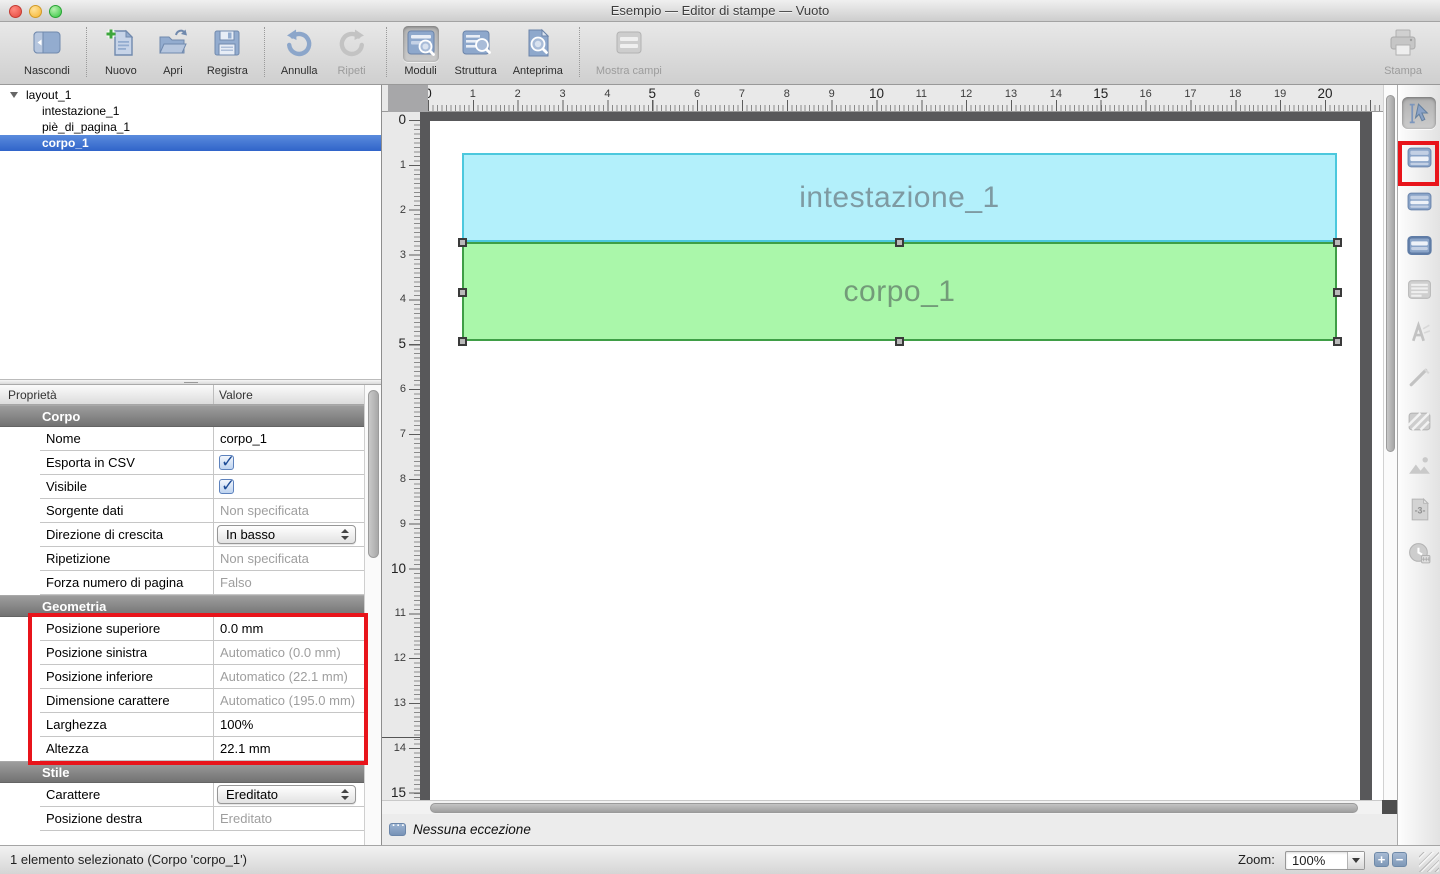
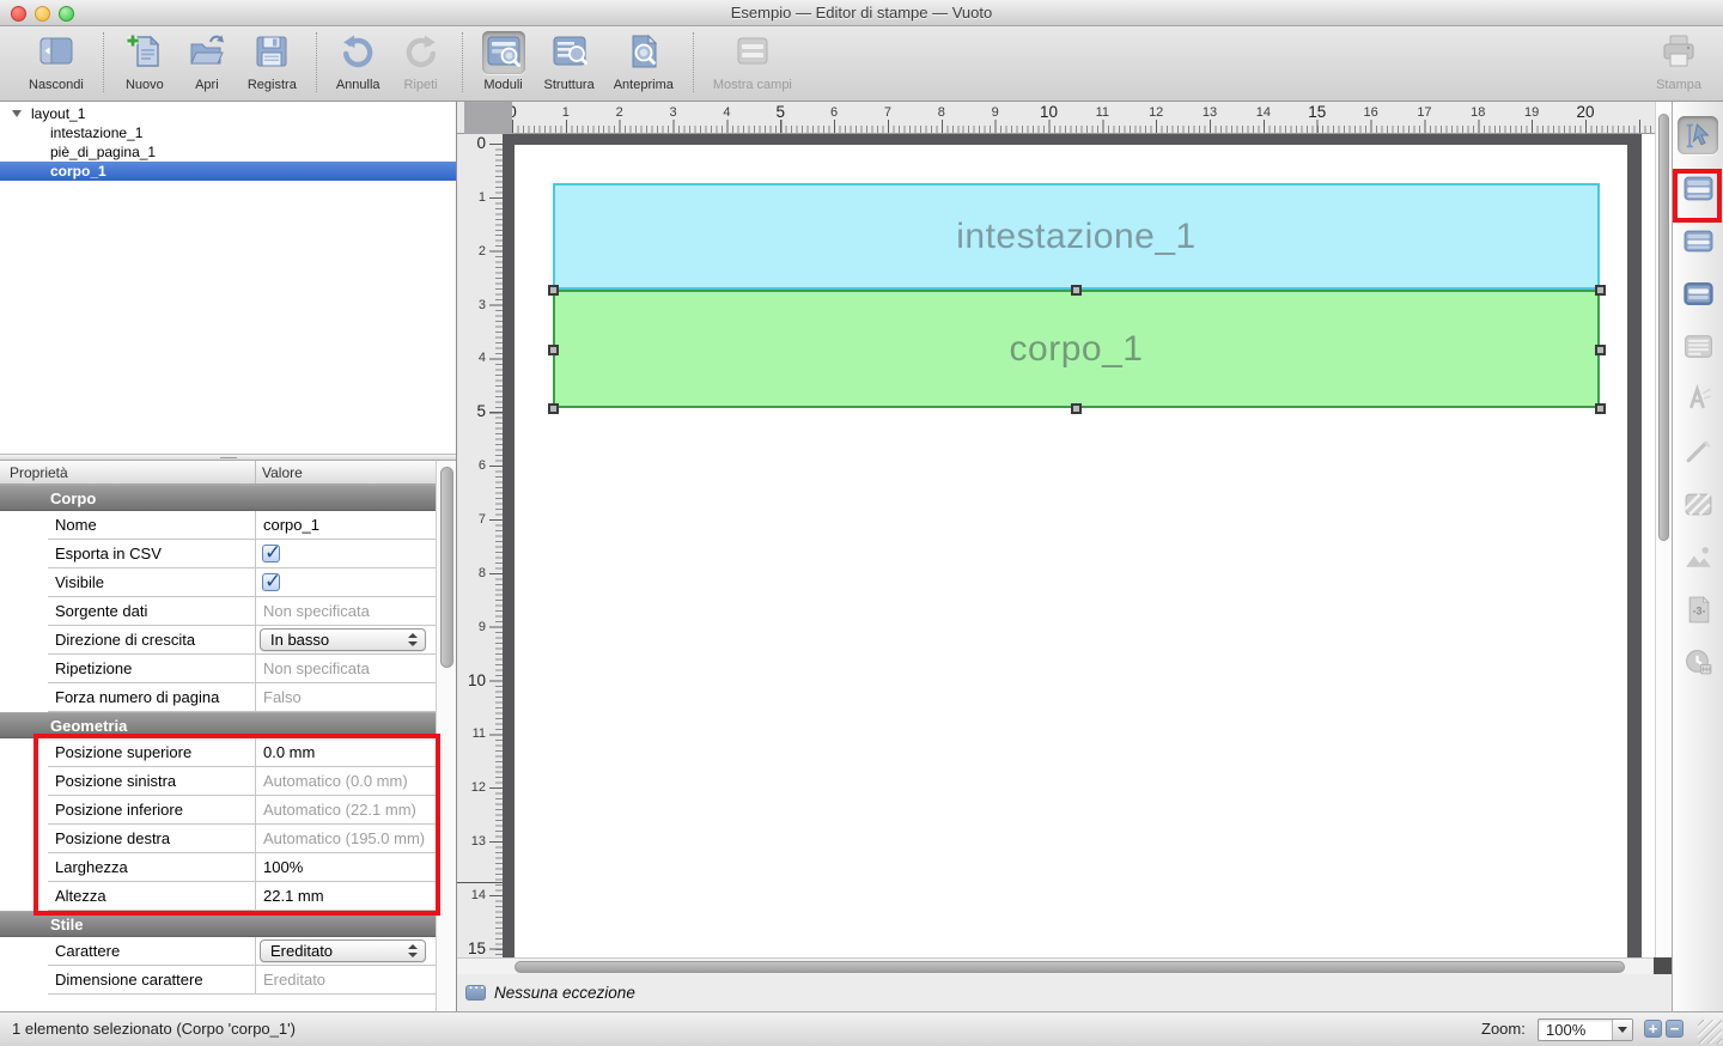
  Esempio — Editor di stampe — Vuoto
  Nascondi
  Nuovo
  Apri
  Registra
  Annulla
  Ripeti
  Moduli
  Struttura
  Anteprima
  Mostra campi
  Stampa
  layout_1
  intestazione_1
  piè_di_pagina_1
  corpo_1
  Proprietà
  Valore
  Corpo
  Nome
  corpo_1
  Esporta in CSV
  Visibile
  Sorgente dati
  Non specificata
  Direzione di crescita
  In basso
  Ripetizione
  Non specificata
  Forza numero di pagina
  Falso
  Geometria
  Posizione superiore
  0.0 mm
  Posizione sinistra
  Automatico (0.0 mm)
  Posizione inferiore
  Automatico (22.1 mm)
- Dimensione carattere
+ Posizione destra
  Automatico (195.0 mm)
  Larghezza
  100%
  Altezza
  22.1 mm
  Stile
  Carattere
  Ereditato
- Posizione destra
+ Dimensione carattere
  Ereditato
  0
  1
  2
  3
  4
  5
  6
  7
  8
  9
  10
  11
  12
  13
  14
  15
  16
  17
  18
  19
  20
  0
  1
  2
  3
  4
  5
  6
  7
  8
  9
  10
  11
  12
  13
  14
  15
  Nessuna eccezione
  intestazione_1
  corpo_1
  -3-
  1 elemento selezionato (Corpo 'corpo_1')
  Zoom:
  100%
  +
  −
